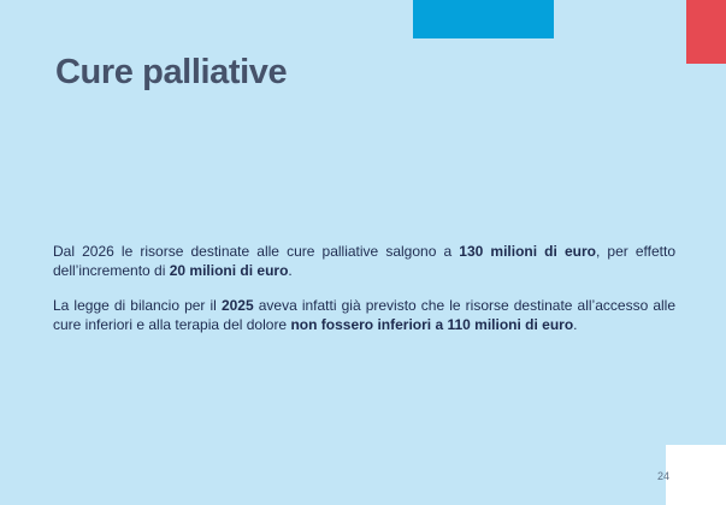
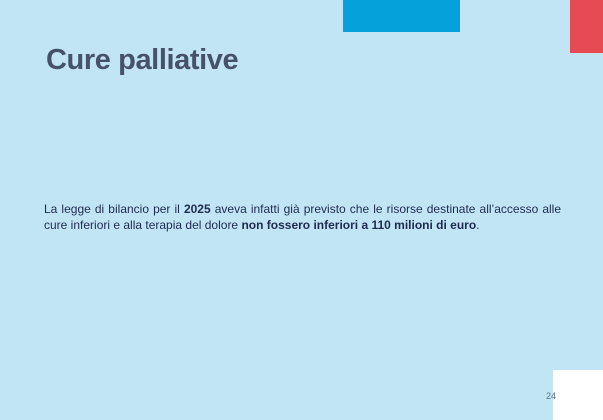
  Cure palliative
- Dal 2026 le risorse destinate alle cure palliative salgono a 130 milioni di euro, per effetto dell’incremento di 20 milioni di euro.
  La legge di bilancio per il 2025 aveva infatti già previsto che le risorse destinate all’accesso alle cure inferiori e alla terapia del dolore non fossero inferiori a 110 milioni di euro.
  24
